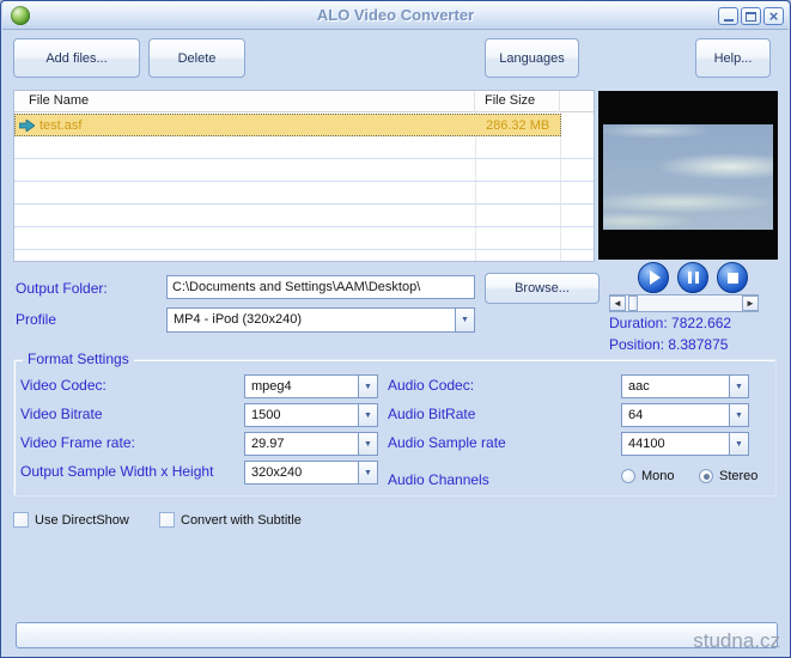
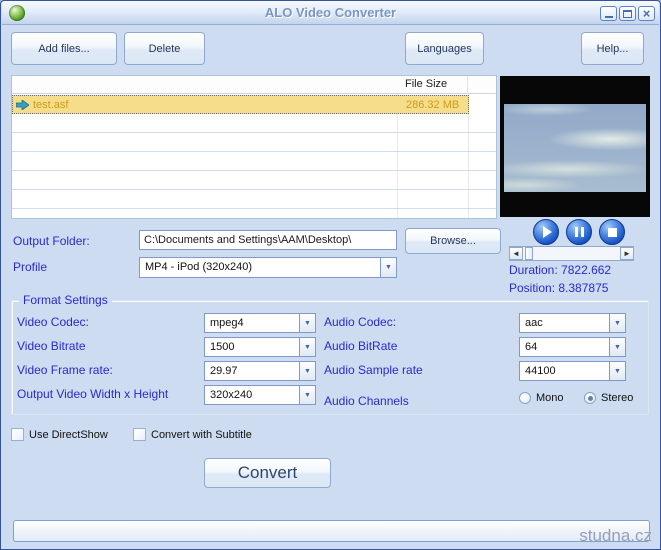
  ALO Video Converter
  ×
  Add files...
  Delete
  Languages
  Help...
- File Name
  File Size
  test.asf
  286.32 MB
  ◄
  ►
  Duration: 7822.662
  Position: 8.387875
  Output Folder:
  C:\Documents and Settings\AAM\Desktop\
  Browse...
  Profile
  MP4 - iPod (320x240)
  Format Settings
  Video Codec:
  mpeg4
  Video Bitrate
  1500
  Video Frame rate:
  29.97
- Output Sample Width x Height
+ Output Video Width x Height
  320x240
  Audio Codec:
  aac
  Audio BitRate
  64
  Audio Sample rate
  44100
  Audio Channels
  Mono
  Stereo
  Use DirectShow
  Convert with Subtitle
+ Convert
  studna.cz
